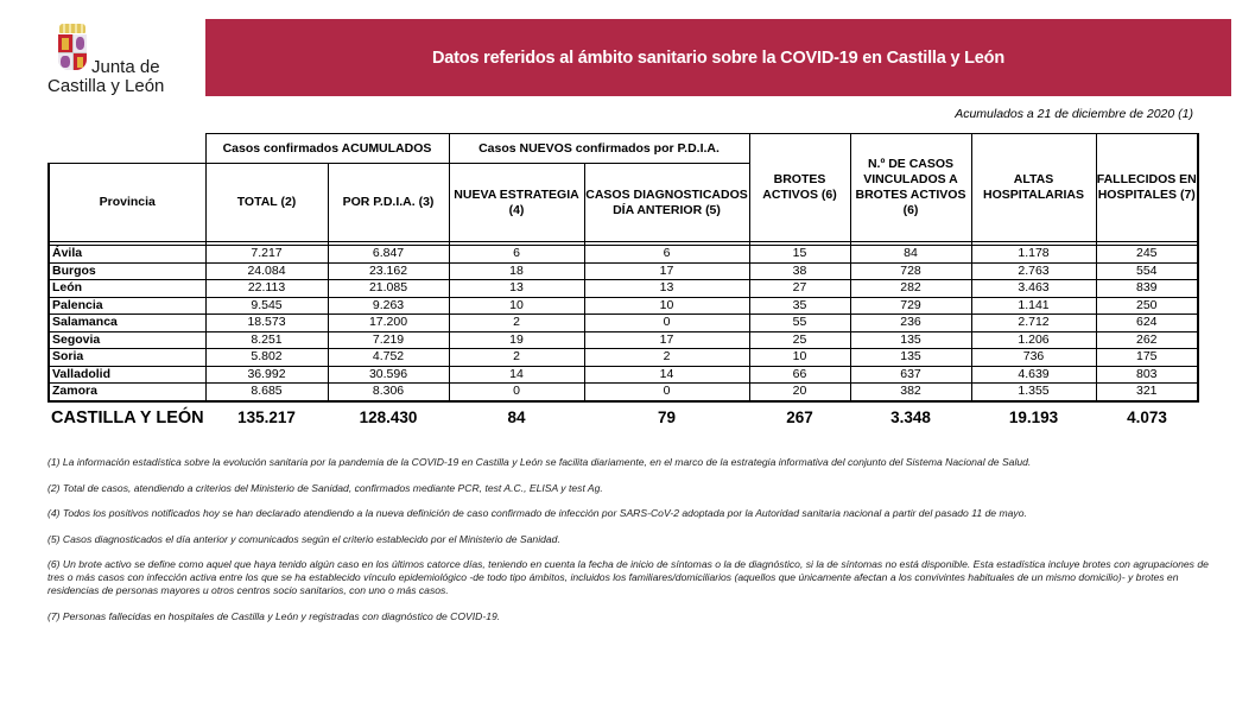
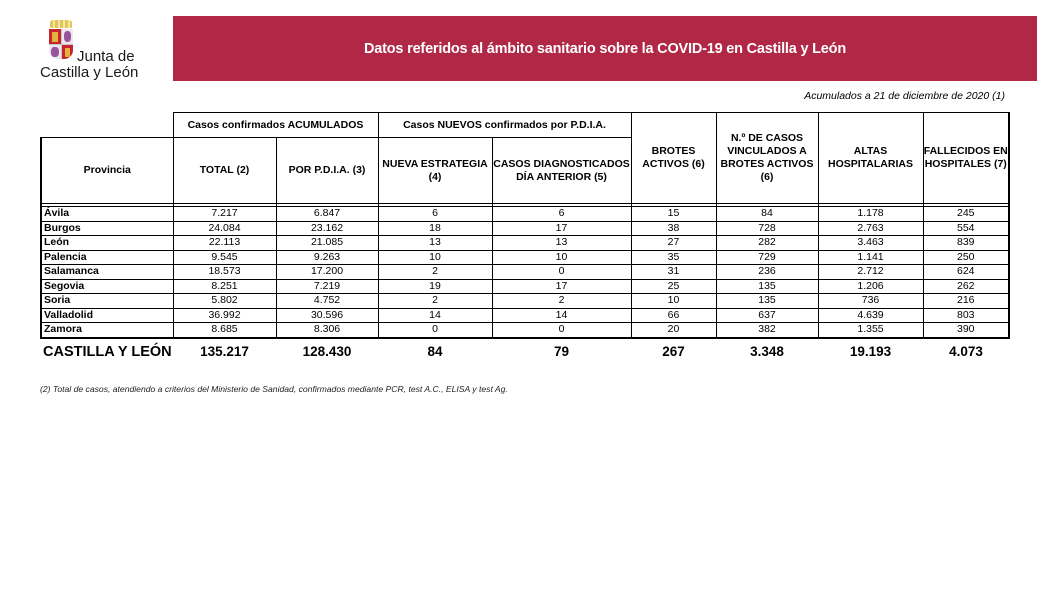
  Junta de
  Castilla y León
  Datos referidos al ámbito sanitario sobre la COVID-19 en Castilla y León
  Acumulados a 21 de diciembre de 2020 (1)
  	Casos confirmados ACUMULADOS	Casos NUEVOS confirmados por P.D.I.A.	BROTES ACTIVOS (6)	N.º DE CASOS VINCULADOS A BROTES ACTIVOS (6)	ALTAS HOSPITALARIAS	FALLECIDOS EN HOSPITALES (7)
  Provincia	TOTAL (2)	POR P.D.I.A. (3)	NUEVA ESTRATEGIA (4)	CASOS DIAGNOSTICADOS DÍA ANTERIOR (5)
  Ávila	7.217	6.847	6	6	15	84	1.178	245
  Burgos	24.084	23.162	18	17	38	728	2.763	554
  León	22.113	21.085	13	13	27	282	3.463	839
  Palencia	9.545	9.263	10	10	35	729	1.141	250
- Salamanca	18.573	17.200	2	0	55	236	2.712	624
+ Salamanca	18.573	17.200	2	0	31	236	2.712	624
  Segovia	8.251	7.219	19	17	25	135	1.206	262
- Soria	5.802	4.752	2	2	10	135	736	175
+ Soria	5.802	4.752	2	2	10	135	736	216
  Valladolid	36.992	30.596	14	14	66	637	4.639	803
- Zamora	8.685	8.306	0	0	20	382	1.355	321
+ Zamora	8.685	8.306	0	0	20	382	1.355	390
  CASTILLA Y LEÓN	135.217	128.430	84	79	267	3.348	19.193	4.073
- (1) La información estadística sobre la evolución sanitaria por la pandemia de la COVID-19 en Castilla y León se facilita diariamente, en el marco de la estrategia informativa del conjunto del Sistema Nacional de Salud.
  (2) Total de casos, atendiendo a criterios del Ministerio de Sanidad, confirmados mediante PCR, test A.C., ELISA y test Ag.
- (4) Todos los positivos notificados hoy se han declarado atendiendo a la nueva definición de caso confirmado de infección por SARS-CoV-2 adoptada por la Autoridad sanitaria nacional a partir del pasado 11 de mayo.
- (5) Casos diagnosticados el día anterior y comunicados según el criterio establecido por el Ministerio de Sanidad.
- (6) Un brote activo se define como aquel que haya tenido algún caso en los últimos catorce días, teniendo en cuenta la fecha de inicio de síntomas o la de diagnóstico, si la de síntomas no está disponible. Esta estadística incluye brotes con agrupaciones de tres o más casos con infección activa entre los que se ha establecido vínculo epidemiológico -de todo tipo ámbitos, incluidos los familiares/domiciliarios (aquellos que únicamente afectan a los convivintes habituales de un mismo domicilio)- y brotes en residencias de personas mayores u otros centros socio sanitarios, con uno o más casos.
- (7) Personas fallecidas en hospitales de Castilla y León y registradas con diagnóstico de COVID-19.
